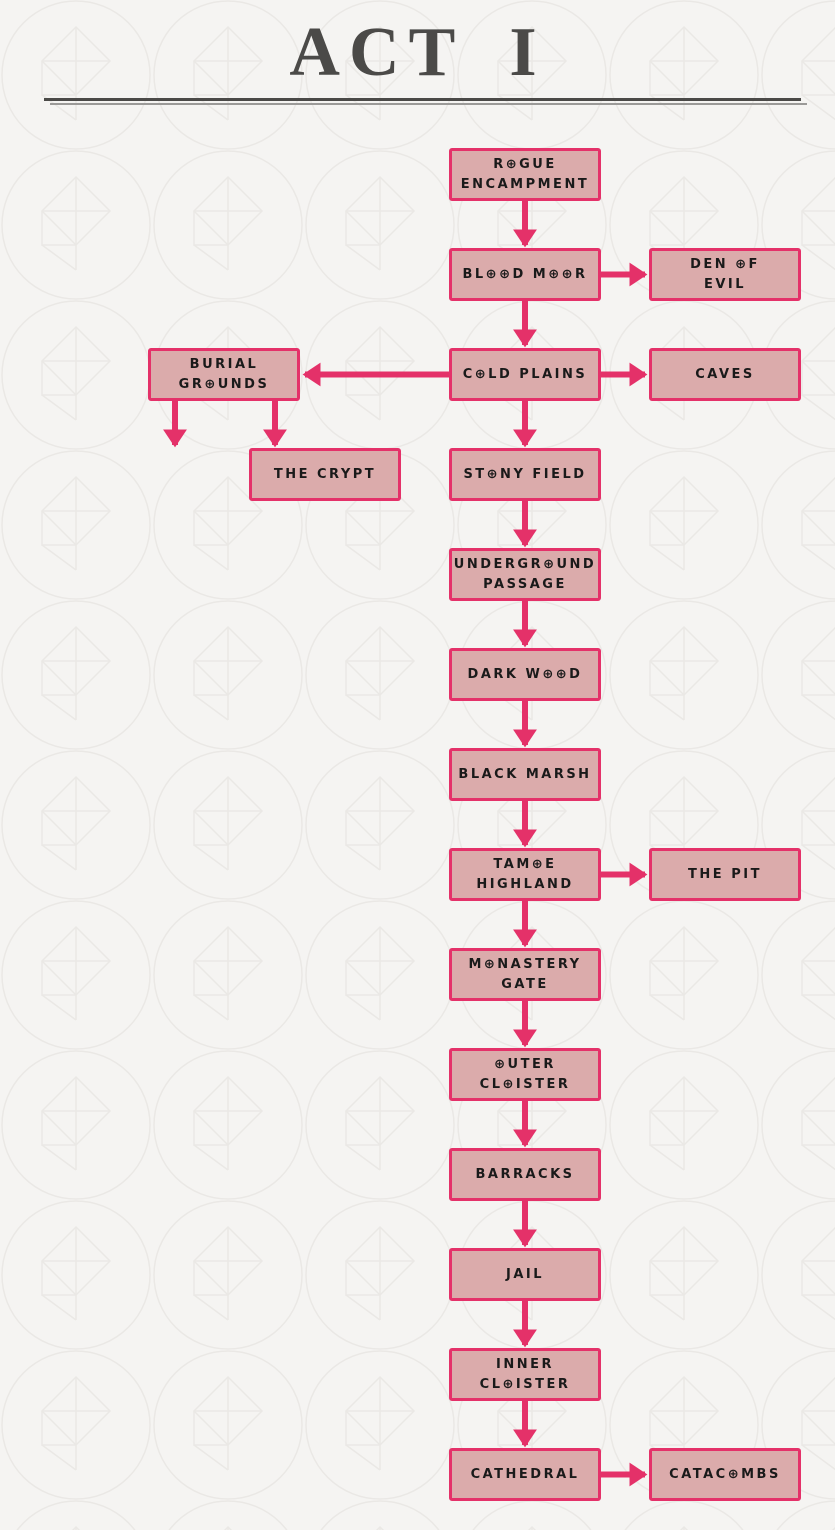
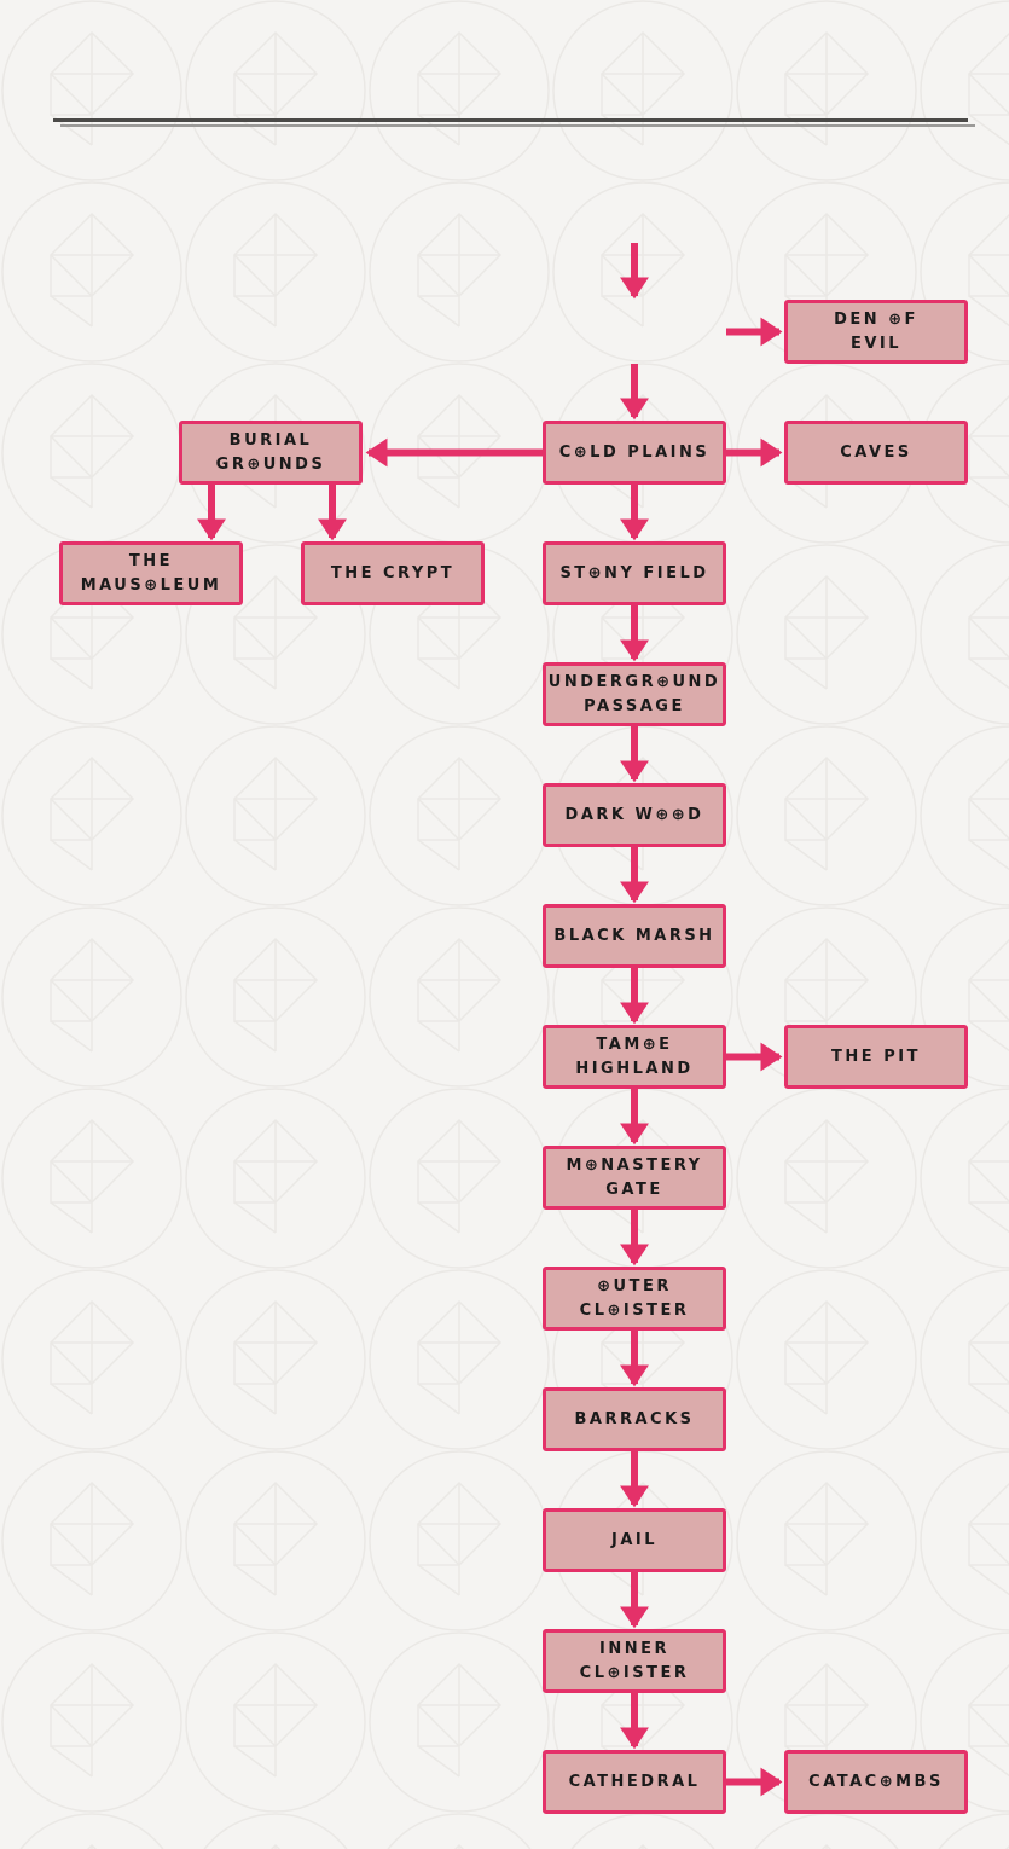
- ACT I
- R⊕GUE
- ENCAMPMENT
- BL⊕⊕D M⊕⊕R
  DEN ⊕F
  EVIL
  C⊕LD PLAINS
  CAVES
  BURIAL
  GR⊕UNDS
+ THE
+ MAUS⊕LEUM
  THE CRYPT
  ST⊕NY FIELD
  UNDERGR⊕UND
  PASSAGE
  DARK W⊕⊕D
  BLACK MARSH
  TAM⊕E
  HIGHLAND
  THE PIT
  M⊕NASTERY
  GATE
  ⊕UTER
  CL⊕ISTER
  BARRACKS
  JAIL
  INNER
  CL⊕ISTER
  CATHEDRAL
  CATAC⊕MBS
